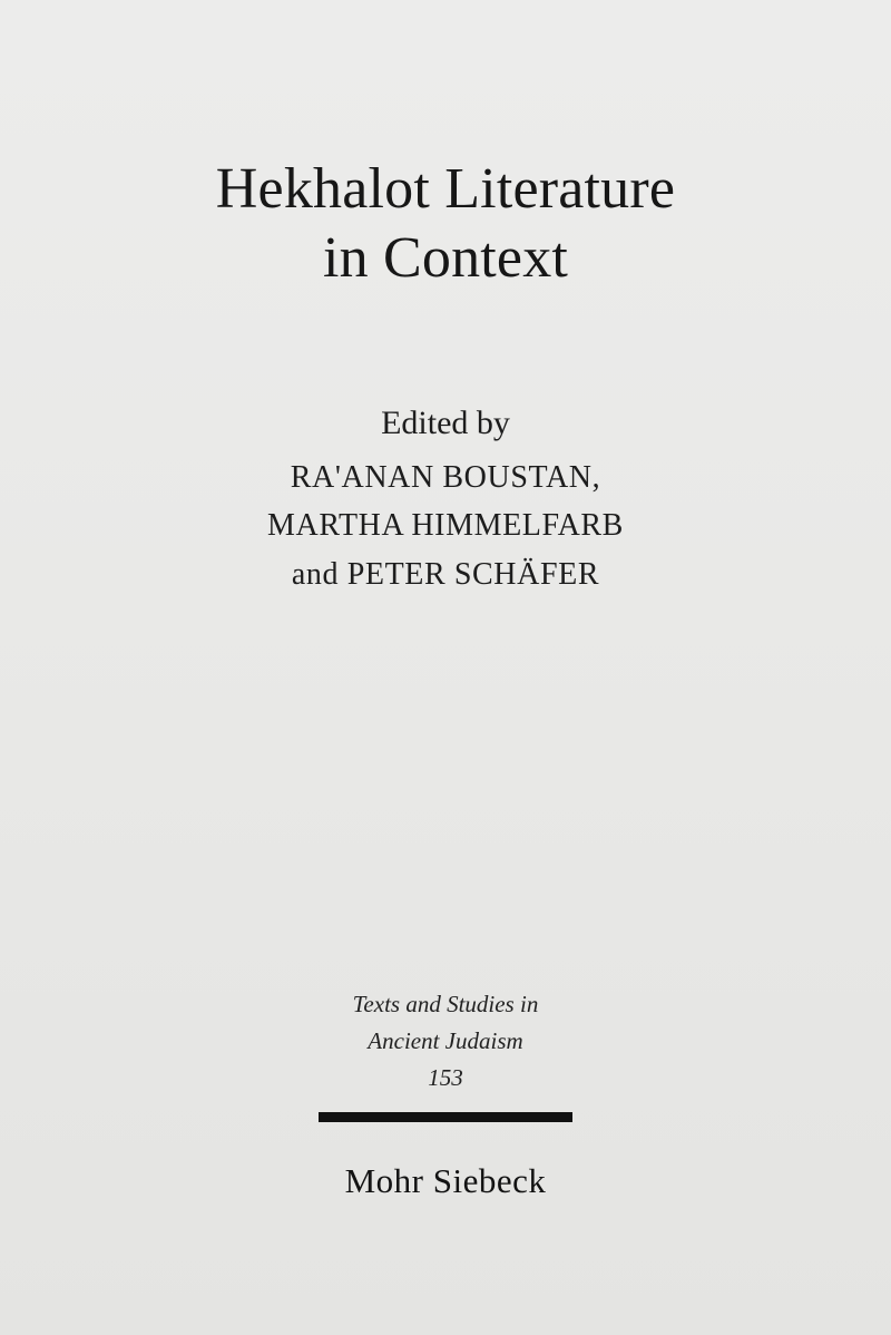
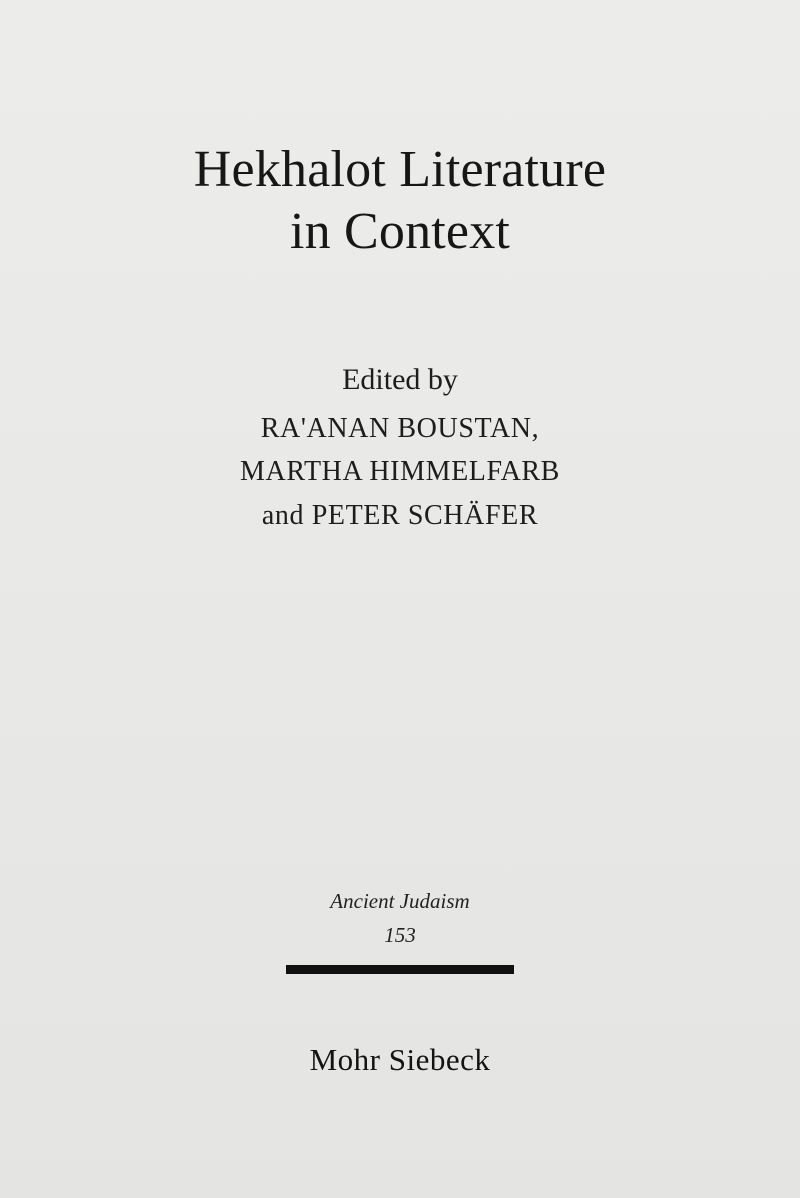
  Hekhalot Literature
  in Context
  Edited by
  RA'ANAN BOUSTAN,
  MARTHA HIMMELFARB
  and PETER SCHÄFER
- Texts and Studies in
  Ancient Judaism
  153
  Mohr Siebeck
